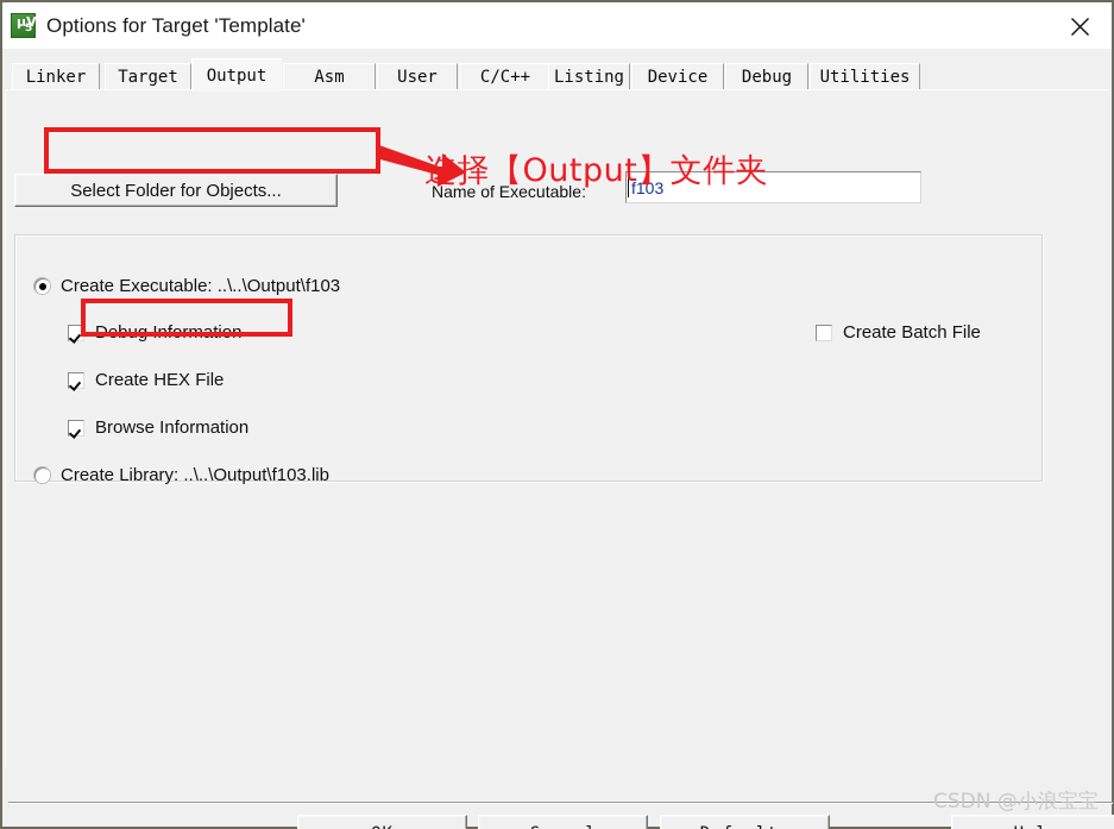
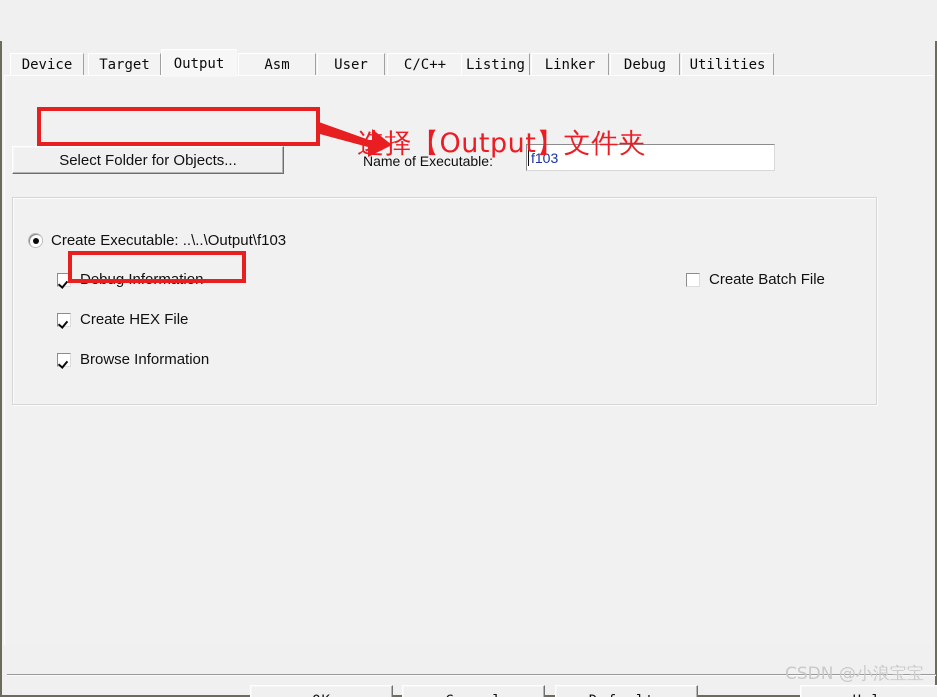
- µV
- 5
- Options for Target 'Template'
- Linker
+ Device
  Target
  Output
  Asm
  User
  C/C++
  Listing
- Device
+ Linker
  Debug
  Utilities
  Select Folder for Objects...
  Name of Executable:
  f103
  Create Executable: ..\..\Output\f103
  Debug Information
  Create HEX File
  Browse Information
- Create Library: ..\..\Output\f103.lib
  Create Batch File
  选择【Output】文件夹
  CSDN @小浪宝宝
